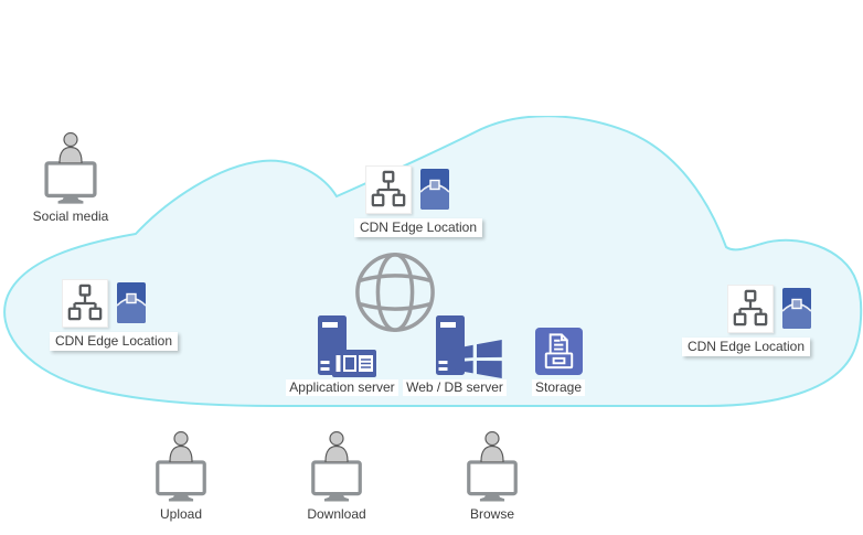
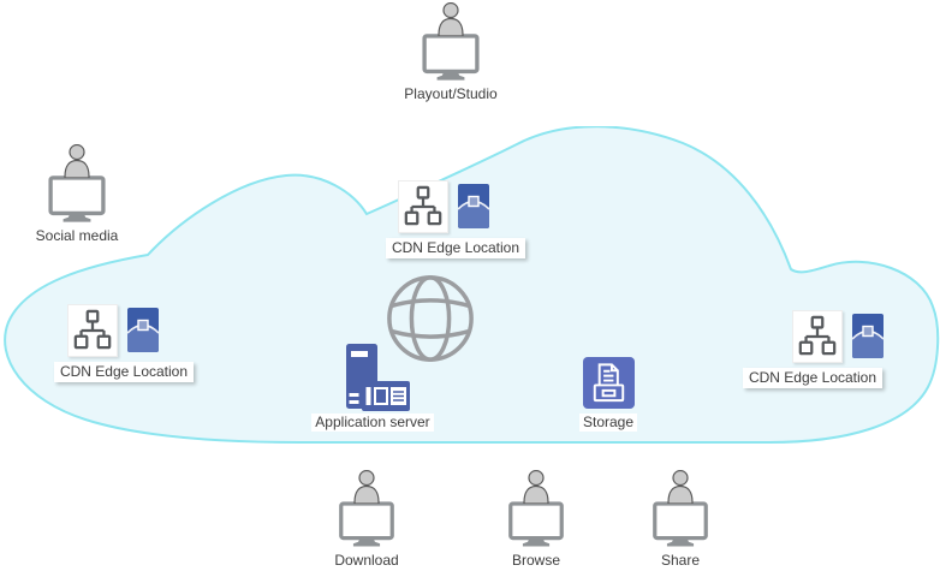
+ Playout/Studio
  Social media
- Upload
  Download
  Browse
+ Share
  CDN Edge Location
  CDN Edge Location
  CDN Edge Location
  Application server
- Web / DB server
  Storage
